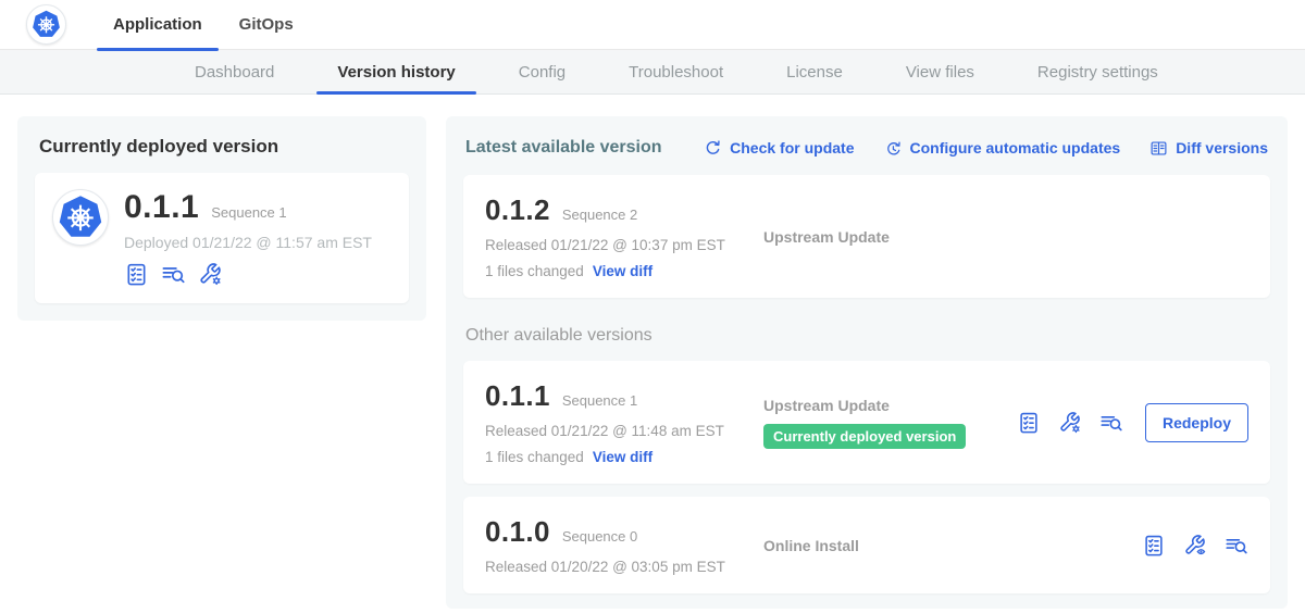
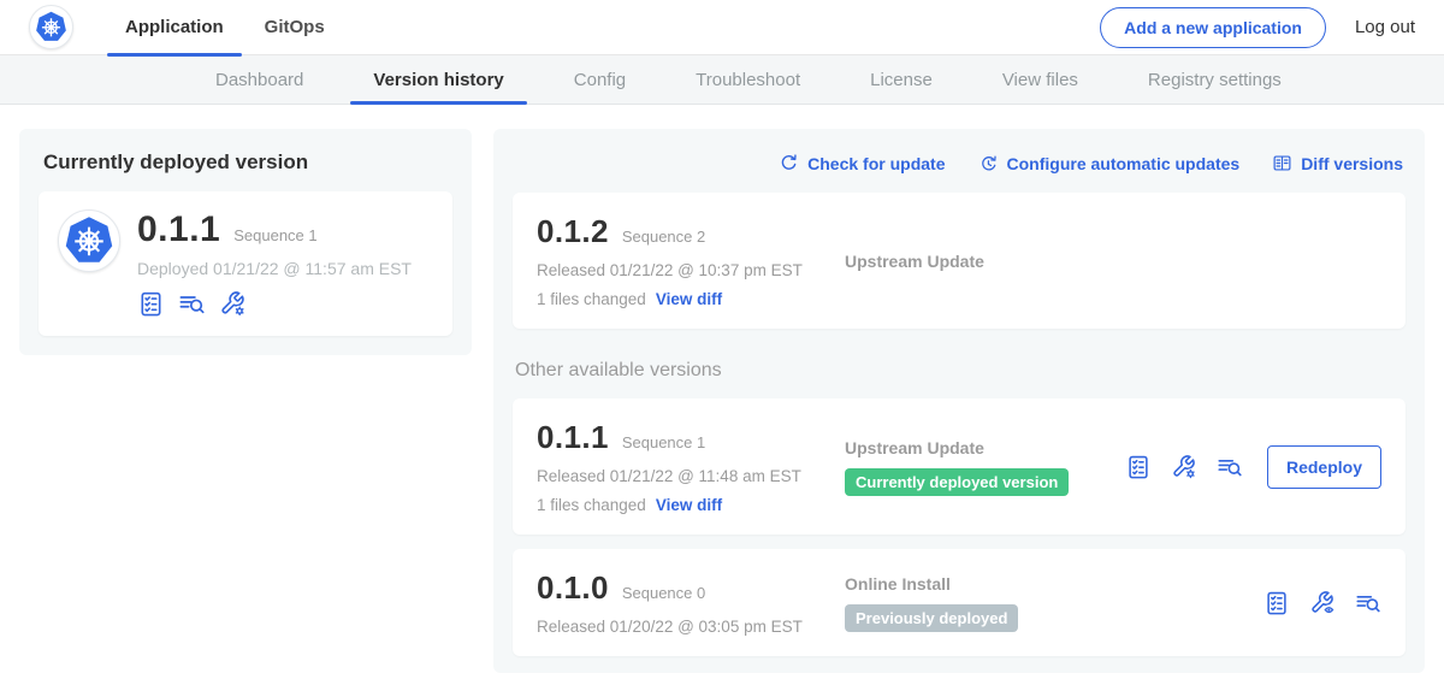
  Application
  GitOps
+ Add a new application
+ Log out
  Dashboard
  Version history
  Config
  Troubleshoot
  License
  View files
  Registry settings
  Currently deployed version
  0.1.1
  Sequence 1
  Deployed 01/21/22 @ 11:57 am EST
- Latest available version
  Check for update
  Configure automatic updates
  Diff versions
  0.1.2
  Sequence 2
  Released 01/21/22 @ 10:37 pm EST
  1 files changed
  View diff
  Upstream Update
  Other available versions
  0.1.1
  Sequence 1
  Released 01/21/22 @ 11:48 am EST
  1 files changed
  View diff
  Upstream Update
  Currently deployed version
  Redeploy
  0.1.0
  Sequence 0
  Released 01/20/22 @ 03:05 pm EST
  Online Install
+ Previously deployed
